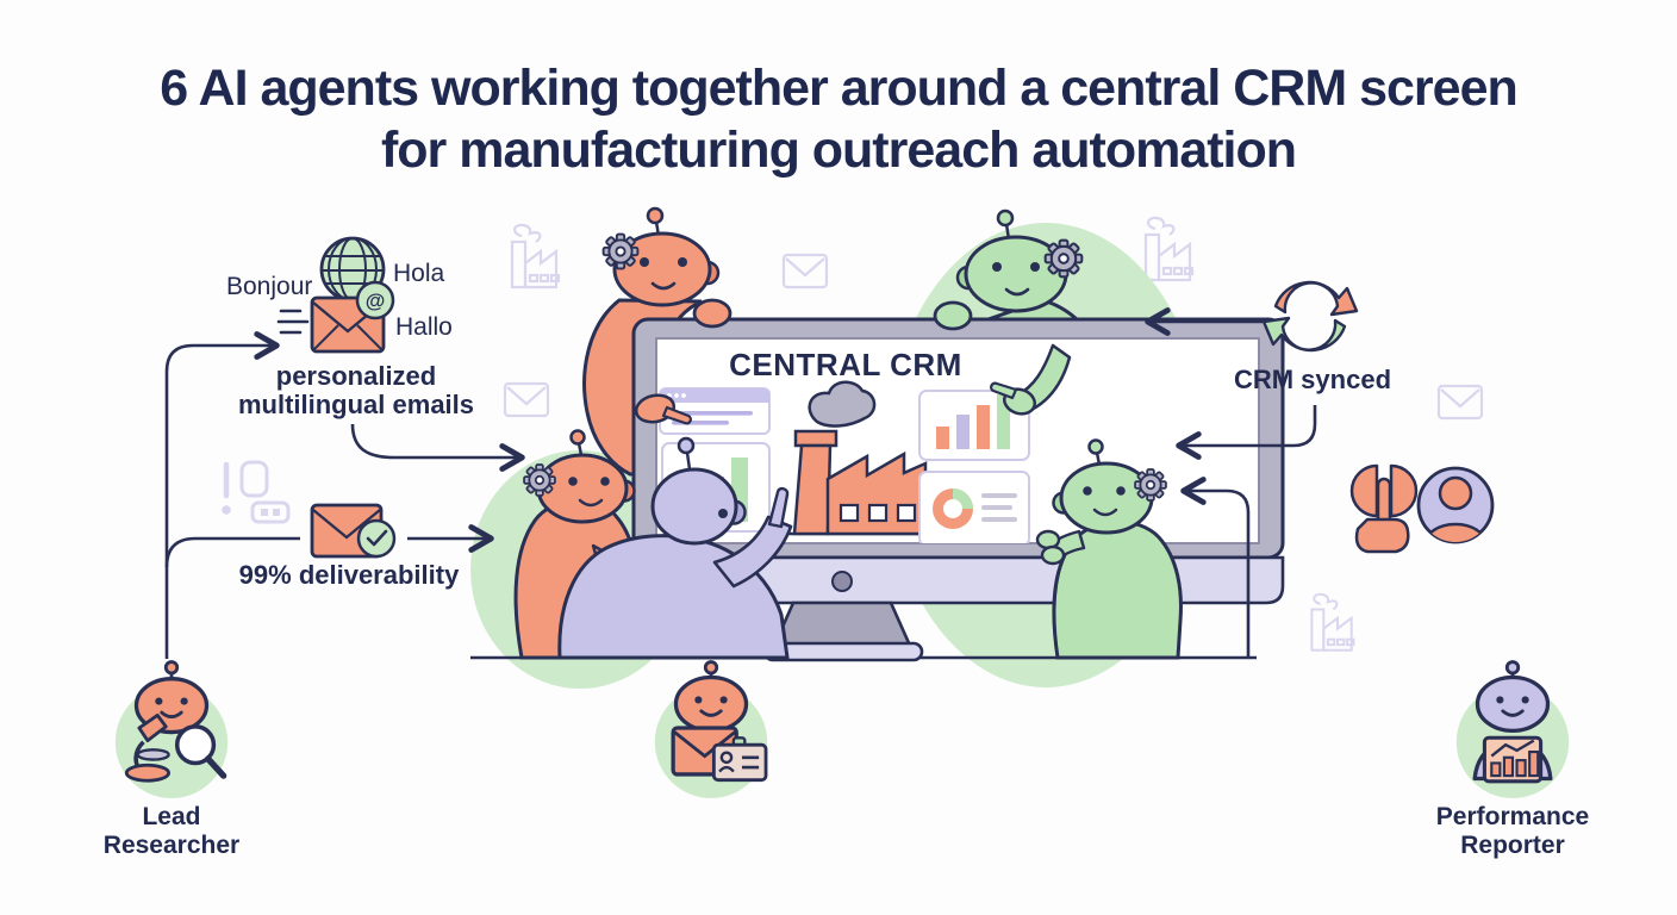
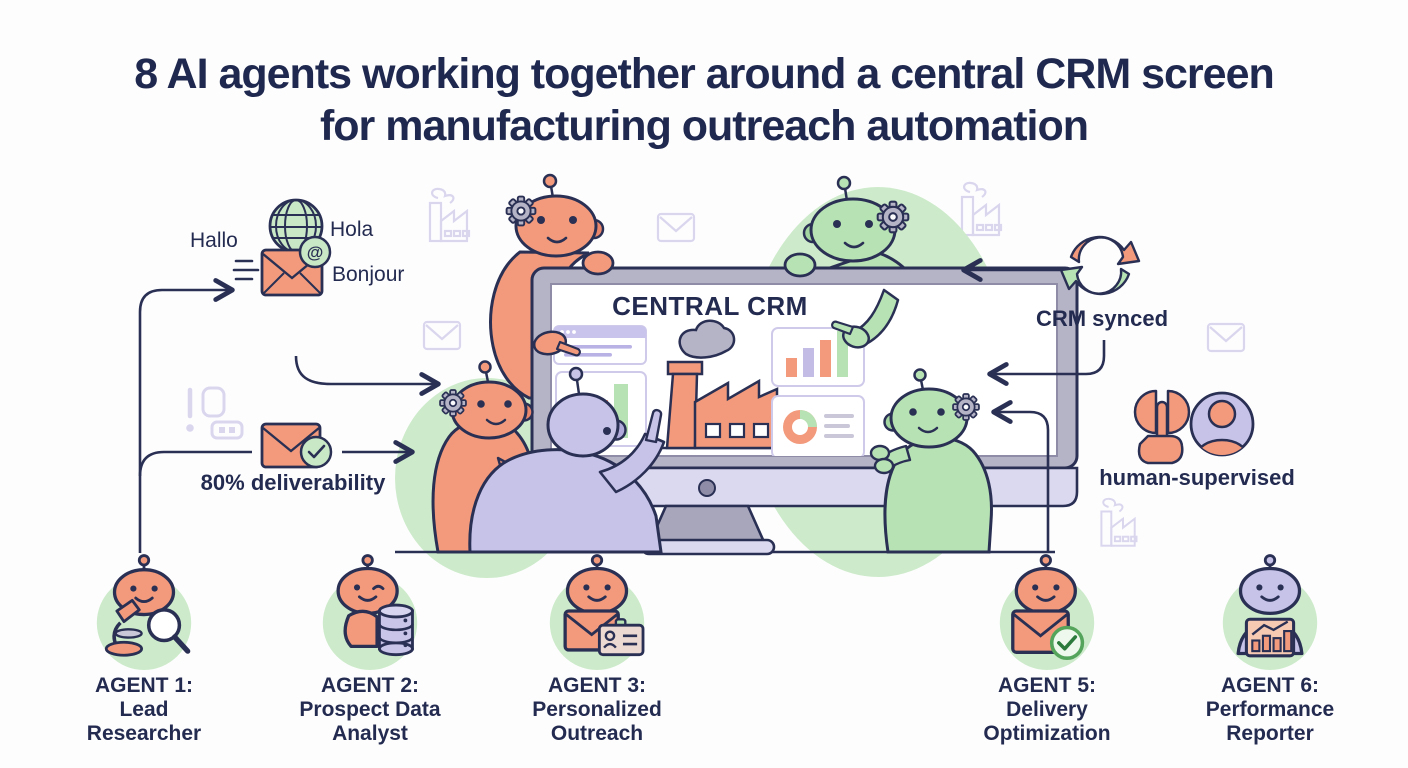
  @
- 6 AI agents working together around a central CRM screen for manufacturing outreach automation
+ 8 AI agents working together around a central CRM screen for manufacturing outreach automation
- Bonjour
+ Hallo
  Hola
- Hallo
+ Bonjour
- personalized multilingual emails
- 99% deliverability
+ 80% deliverability
  CRM synced
+ human-supervised
  CENTRAL CRM
+ AGENT 1:
  Lead Researcher
+ AGENT 2:
+ Prospect Data Analyst
+ AGENT 3:
+ Personalized Outreach
+ AGENT 5:
+ Delivery Optimization
+ AGENT 6:
  Performance Reporter
